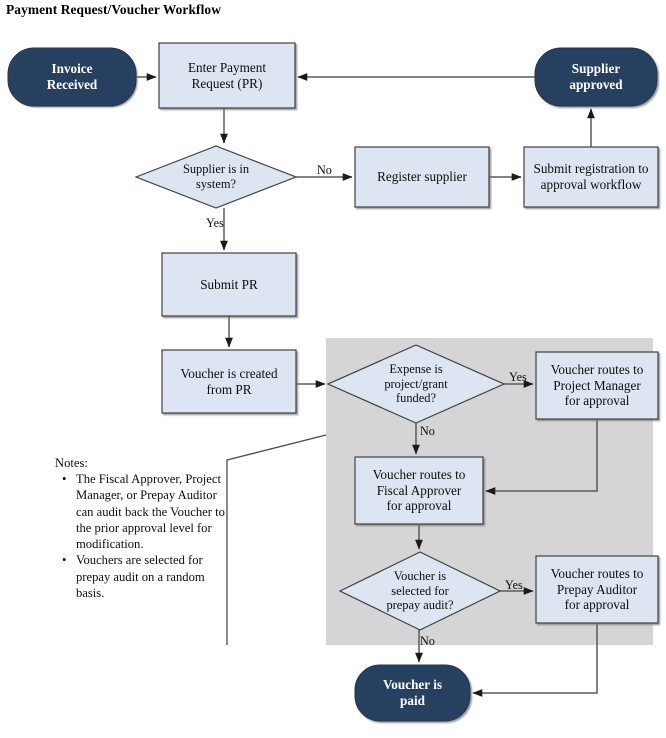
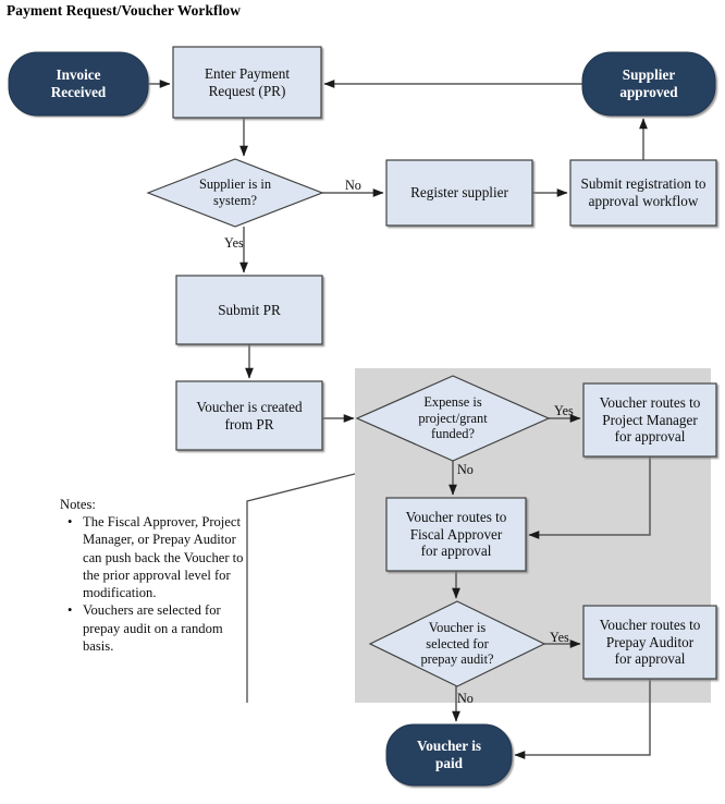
  Payment Request/Voucher Workflow
  Invoice
  Received
  Enter Payment
  Request (PR)
  Supplier
  approved
  Supplier is in
  system?
  Register supplier
  Submit registration to
  approval workflow
  Submit PR
  Voucher is created
  from PR
  Expense is
  project/grant
  funded?
  Voucher routes to
  Project Manager
  for approval
  Voucher routes to
  Fiscal Approver
  for approval
  Voucher is
  selected for
  prepay audit?
  Voucher routes to
  Prepay Auditor
  for approval
  Voucher is
  paid
  No
  Yes
  Yes
  No
  Yes
  No
  Notes:
- The Fiscal Approver, Project Manager, or Prepay Auditor can audit back the Voucher to the prior approval level for modification.
+ The Fiscal Approver, Project Manager, or Prepay Auditor can push back the Voucher to the prior approval level for modification.
  Vouchers are selected for prepay audit on a random basis.
